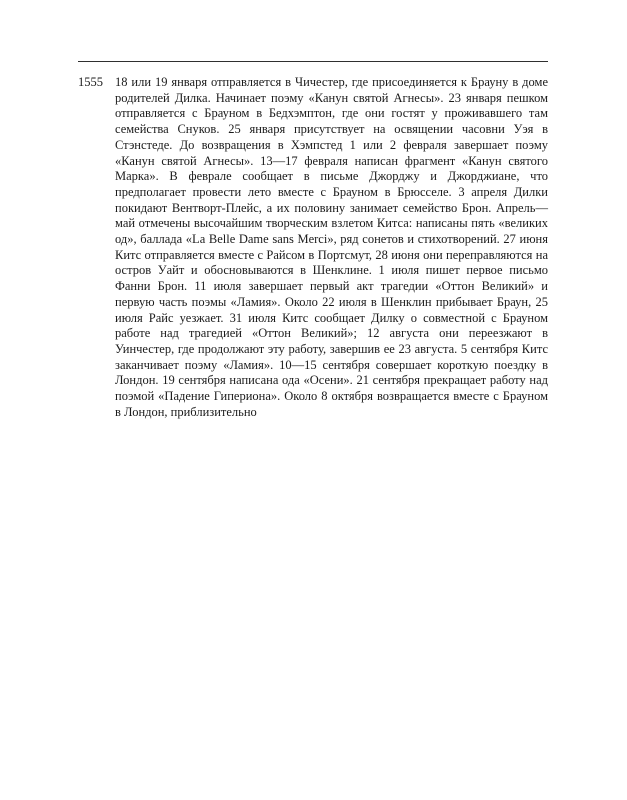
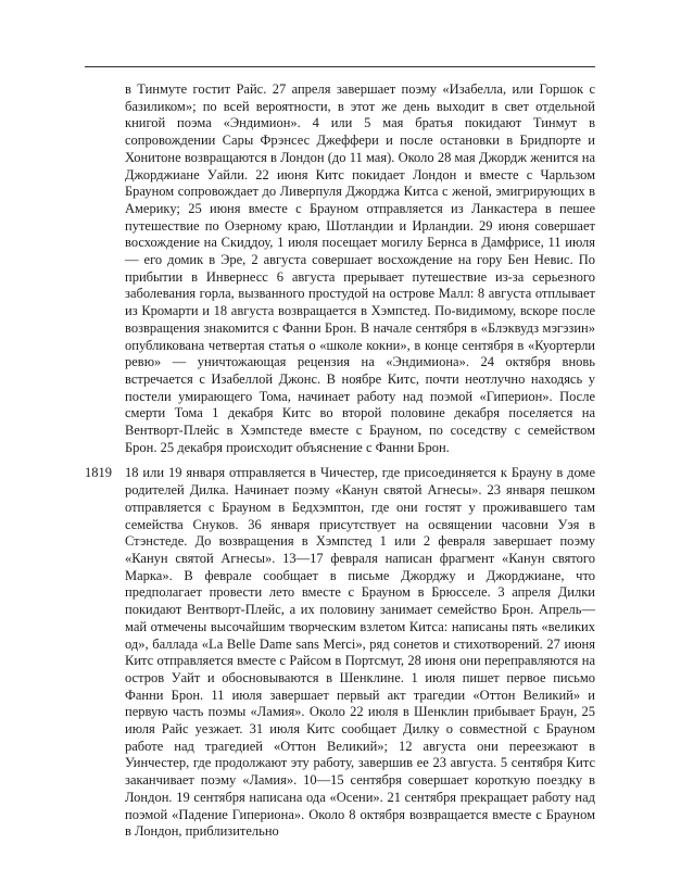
+ в Тинмуте гостит Райс. 27 апреля завершает поэму «Изабелла, или Горшок с базиликом»; по всей вероятности, в этот же день выходит в свет отдельной книгой поэма «Эндимион». 4 или 5 мая братья покидают Тинмут в сопровождении Сары Фрэнсес Джеффери и после остановки в Бридпорте и Хонитоне возвращаются в Лондон (до 11 мая). Около 28 мая Джордж женится на Джорджиане Уайли. 22 июня Китс покидает Лондон и вместе с Чарльзом Брауном сопровождает до Ливерпуля Джорджа Китса с женой, эмигрирующих в Америку; 25 июня вместе с Брауном отправляется из Ланкастера в пешее путешествие по Озерному краю, Шотландии и Ирландии. 29 июня совершает восхождение на Скиддоу, 1 июля посещает могилу Бернса в Дамфрисе, 11 июля — его домик в Эре, 2 августа совершает восхождение на гору Бен Невис. По прибытии в Инвернесс 6 августа прерывает путешествие из-за серьезного заболевания горла, вызванного простудой на острове Малл: 8 августа отплывает из Кромарти и 18 августа возвращается в Хэмпстед. По-видимому, вскоре после возвращения знакомится с Фанни Брон. В начале сентября в «Блэквудз мэгэзин» опубликована четвертая статья о «школе кокни», в конце сентября в «Куортерли ревю» — уничтожающая рецензия на «Эндимиона». 24 октября вновь встречается с Изабеллой Джонс. В ноябре Китс, почти неотлучно находясь у постели умирающего Тома, начинает работу над поэмой «Гиперион». После смерти Тома 1 декабря Китс во второй половине декабря поселяется на Вентворт-Плейс в Хэмпстеде вместе с Брауном, по соседству с семейством Брон. 25 декабря происходит объяснение с Фанни Брон.
- 1555
+ 1819
- 18 или 19 января отправляется в Чичестер, где присоединяется к Брауну в доме родителей Дилка. Начинает поэму «Канун святой Агнесы». 23 января пешком отправляется с Брауном в Бедхэмптон, где они гостят у проживавшего там семейства Снуков. 25 января присутствует на освящении часовни Уэя в Стэнстеде. До возвращения в Хэмпстед 1 или 2 февраля завершает поэму «Канун святой Агнесы». 13—17 февраля написан фрагмент «Канун святого Марка». В феврале сообщает в письме Джорджу и Джорджиане, что предполагает провести лето вместе с Брауном в Брюсселе. 3 апреля Дилки покидают Вентворт-Плейс, а их половину занимает семейство Брон. Апрель—май отмечены высочайшим творческим взлетом Китса: написаны пять «великих од», баллада «La Belle Dame sans Merci», ряд сонетов и стихотворений. 27 июня Китс отправляется вместе с Райсом в Портсмут, 28 июня они переправляются на остров Уайт и обосновываются в Шенклине. 1 июля пишет первое письмо Фанни Брон. 11 июля завершает первый акт трагедии «Оттон Великий» и первую часть поэмы «Ламия». Около 22 июля в Шенклин прибывает Браун, 25 июля Райс уезжает. 31 июля Китс сообщает Дилку о совместной с Брауном работе над трагедией «Оттон Великий»; 12 августа они переезжают в Уинчестер, где продолжают эту работу, завершив ее 23 августа. 5 сентября Китс заканчивает поэму «Ламия». 10—15 сентября совершает короткую поездку в Лондон. 19 сентября написана ода «Осени». 21 сентября прекращает работу над поэмой «Падение Гипериона». Около 8 октября возвращается вместе с Брауном в Лондон, приблизительно
+ 18 или 19 января отправляется в Чичестер, где присоединяется к Брауну в доме родителей Дилка. Начинает поэму «Канун святой Агнесы». 23 января пешком отправляется с Брауном в Бедхэмптон, где они гостят у проживавшего там семейства Снуков. 36 января присутствует на освящении часовни Уэя в Стэнстеде. До возвращения в Хэмпстед 1 или 2 февраля завершает поэму «Канун святой Агнесы». 13—17 февраля написан фрагмент «Канун святого Марка». В феврале сообщает в письме Джорджу и Джорджиане, что предполагает провести лето вместе с Брауном в Брюсселе. 3 апреля Дилки покидают Вентворт-Плейс, а их половину занимает семейство Брон. Апрель—май отмечены высочайшим творческим взлетом Китса: написаны пять «великих од», баллада «La Belle Dame sans Merci», ряд сонетов и стихотворений. 27 июня Китс отправляется вместе с Райсом в Портсмут, 28 июня они переправляются на остров Уайт и обосновываются в Шенклине. 1 июля пишет первое письмо Фанни Брон. 11 июля завершает первый акт трагедии «Оттон Великий» и первую часть поэмы «Ламия». Около 22 июля в Шенклин прибывает Браун, 25 июля Райс уезжает. 31 июля Китс сообщает Дилку о совместной с Брауном работе над трагедией «Оттон Великий»; 12 августа они переезжают в Уинчестер, где продолжают эту работу, завершив ее 23 августа. 5 сентября Китс заканчивает поэму «Ламия». 10—15 сентября совершает короткую поездку в Лондон. 19 сентября написана ода «Осени». 21 сентября прекращает работу над поэмой «Падение Гипериона». Около 8 октября возвращается вместе с Брауном в Лондон, приблизительно
